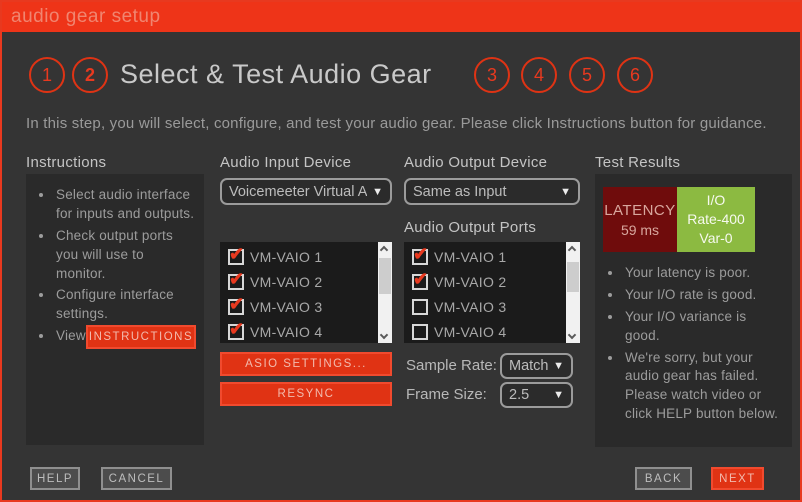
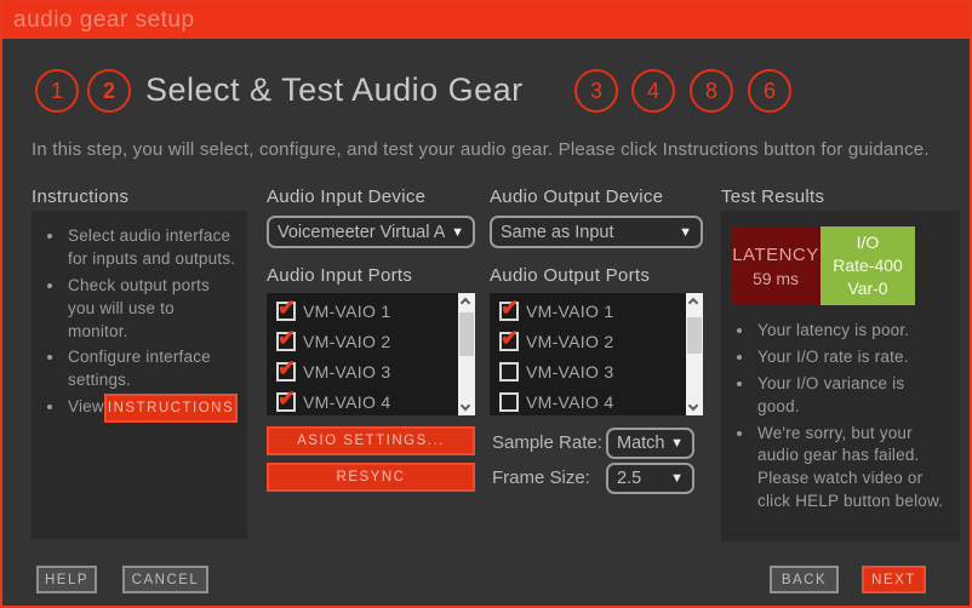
  audio gear setup
  1
  2
  Select & Test Audio Gear
  3
  4
- 5
+ 8
  6
  In this step, you will select, configure, and test your audio gear. Please click Instructions button for guidance.
  Instructions
  Audio Input Device
  Audio Output Device
  Test Results
  Select audio interface for inputs and outputs.
  Check output ports you will use to monitor.
  Configure interface settings.
  INSTRUCTIONS
  Voicemeeter Virtual A
  ▼
+ Audio Input Ports
  VM-VAIO 1
  VM-VAIO 2
  VM-VAIO 3
  VM-VAIO 4
  ASIO SETTINGS...
  RESYNC
  Same as Input
  ▼
  Audio Output Ports
  VM-VAIO 1
  VM-VAIO 2
  VM-VAIO 3
  VM-VAIO 4
  Sample Rate:
  Match
  ▼
  Frame Size:
  2.5
  ▼
  LATENCY
  59 ms
  I/O
  Rate-400
  Var-0
  Your latency is poor.
- Your I/O rate is good.
+ Your I/O rate is rate.
  Your I/O variance is good.
  We're sorry, but your audio gear has failed. Please watch video or click HELP button below.
  HELP
  CANCEL
  BACK
  NEXT
